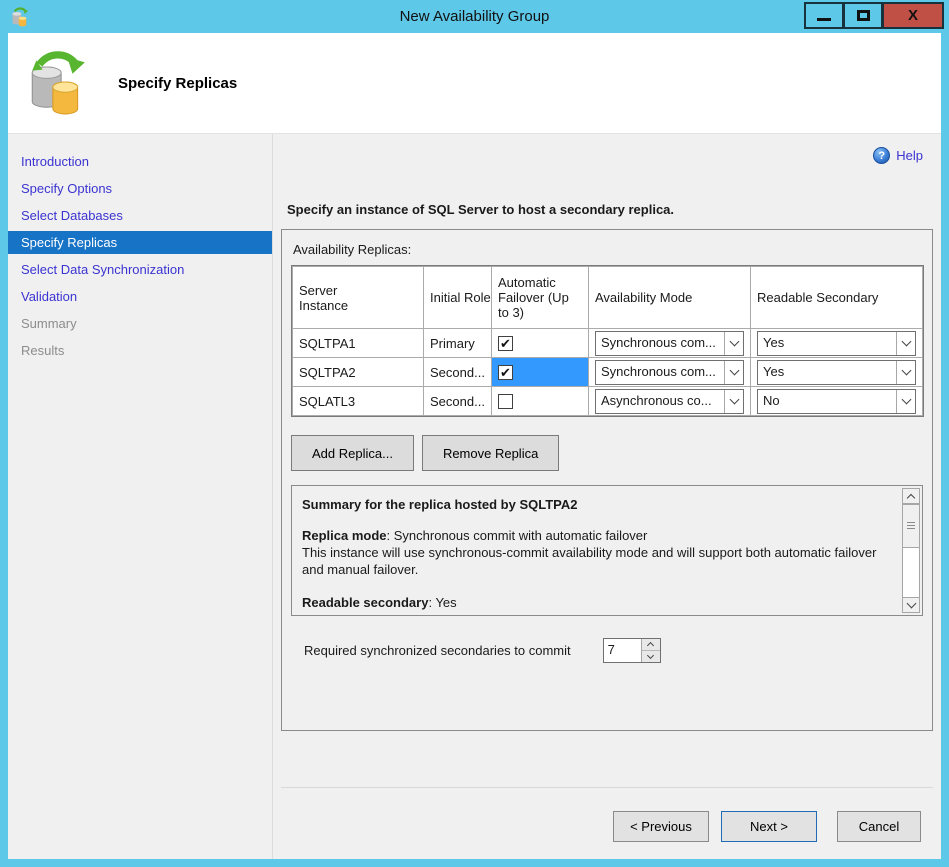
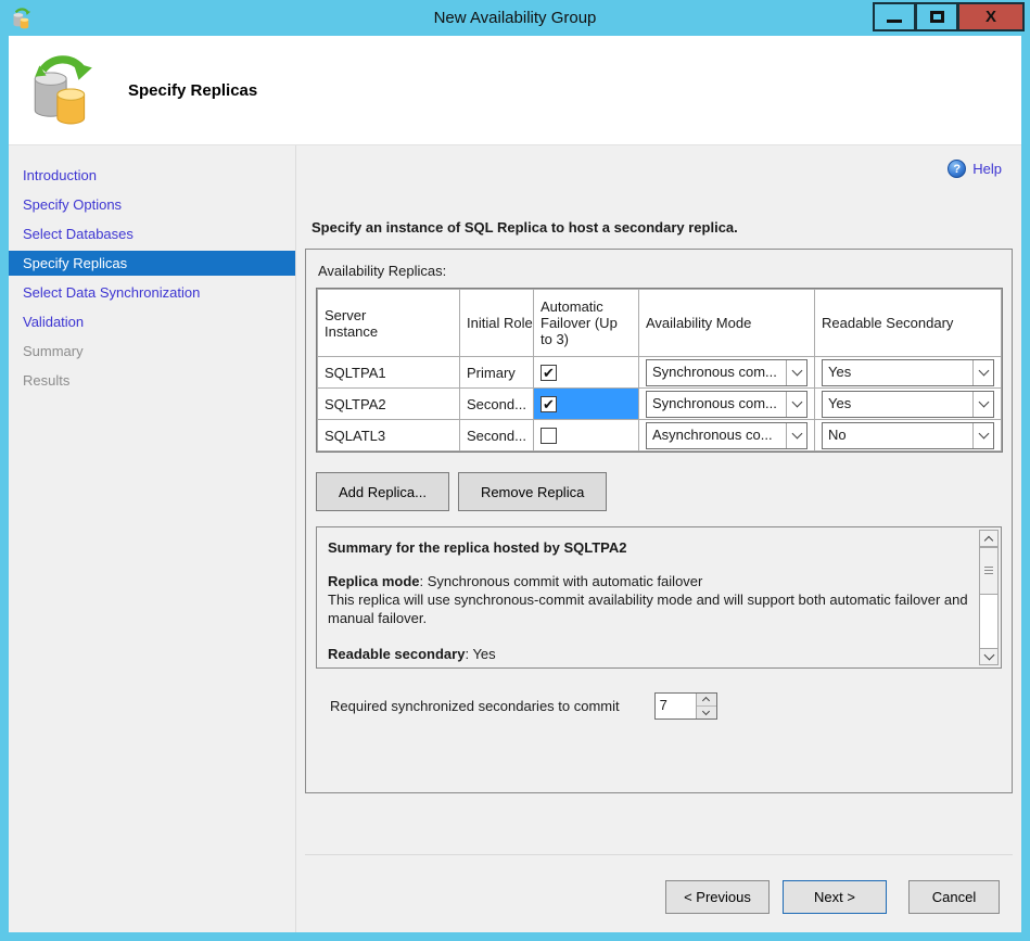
  New Availability Group
  X
  Specify Replicas
  Introduction
  Specify Options
  Select Databases
  Specify Replicas
  Select Data Synchronization
  Validation
  Summary
  Results
  ?
  Help
- Specify an instance of SQL Server to host a secondary replica.
+ Specify an instance of SQL Replica to host a secondary replica.
  Availability Replicas:
  Server Instance	Initial Role	Automatic Failover (Up to 3)	Availability Mode	Readable Secondary
  SQLTPA1	Primary	✔	Synchronous com...	Yes
  SQLTPA2	Second...	✔	Synchronous com...	Yes
  SQLATL3	Second...		Asynchronous co...	No
  Add Replica...
  Remove Replica
  Summary for the replica hosted by SQLTPA2
  Replica mode: Synchronous commit with automatic failover
- This instance will use synchronous-commit availability mode and will support both automatic failover and manual failover.
+ This replica will use synchronous-commit availability mode and will support both automatic failover and manual failover.
  Readable secondary: Yes
  Required synchronized secondaries to commit
  7
  < Previous
  Next >
  Cancel
